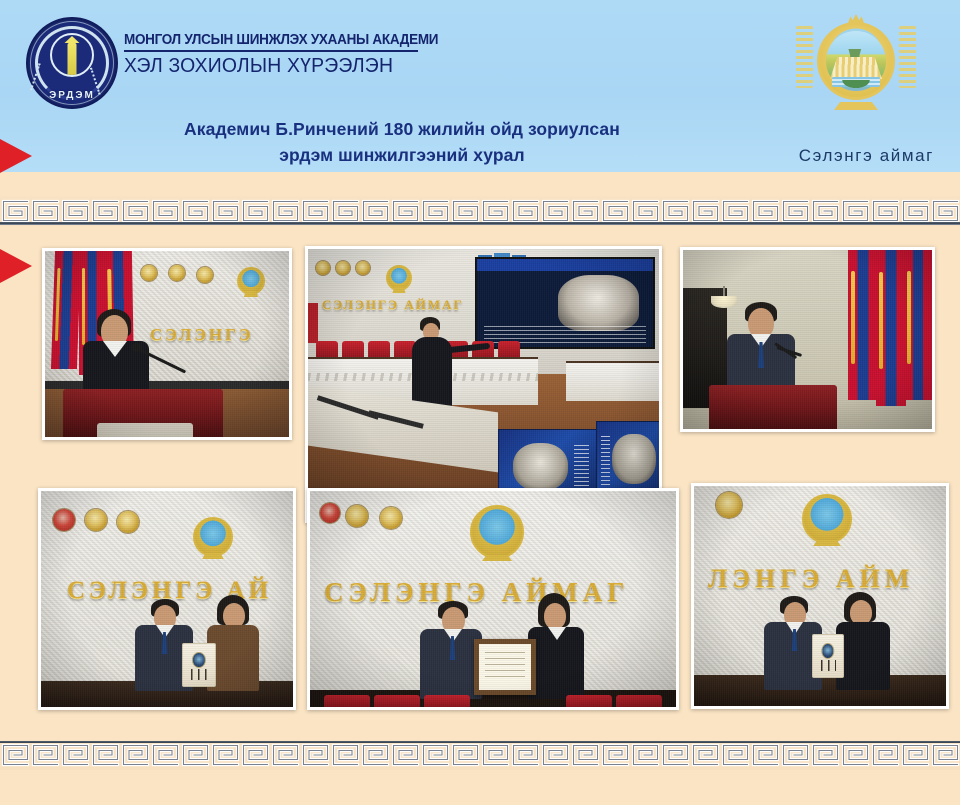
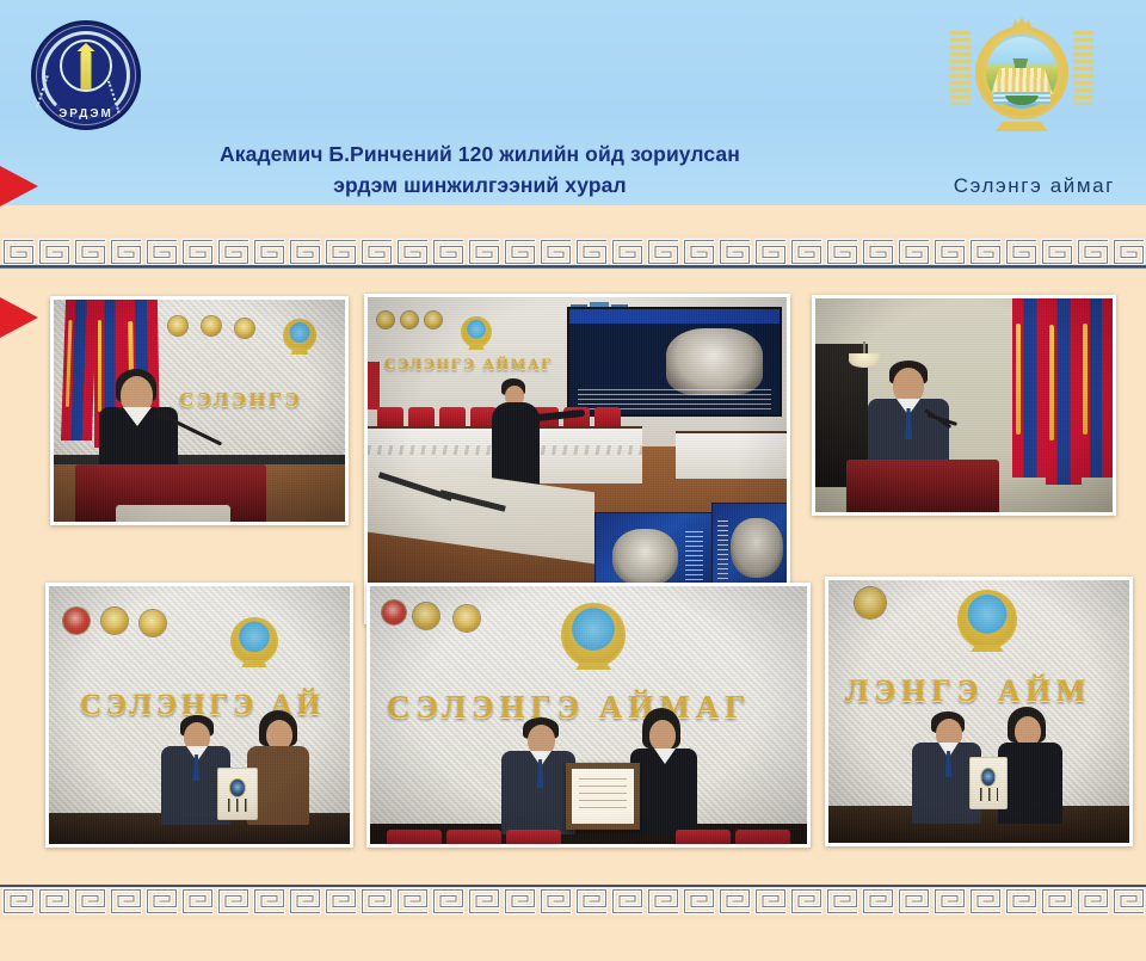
  ЭРДЭМ
- МОНГОЛ УЛСЫН ШИНЖЛЭХ УХААНЫ АКАДЕМИ
- ХЭЛ ЗОХИОЛЫН ХҮРЭЭЛЭН
- Академич Б.Ринчений 180 жилийн ойд зориулсан
+ Академич Б.Ринчений 120 жилийн ойд зориулсан
  эрдэм шинжилгээний хурал
  Сэлэнгэ аймаг
